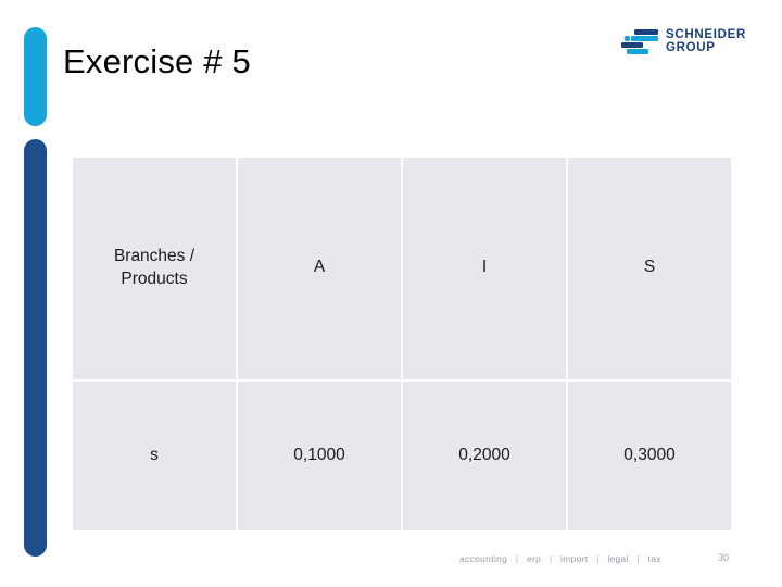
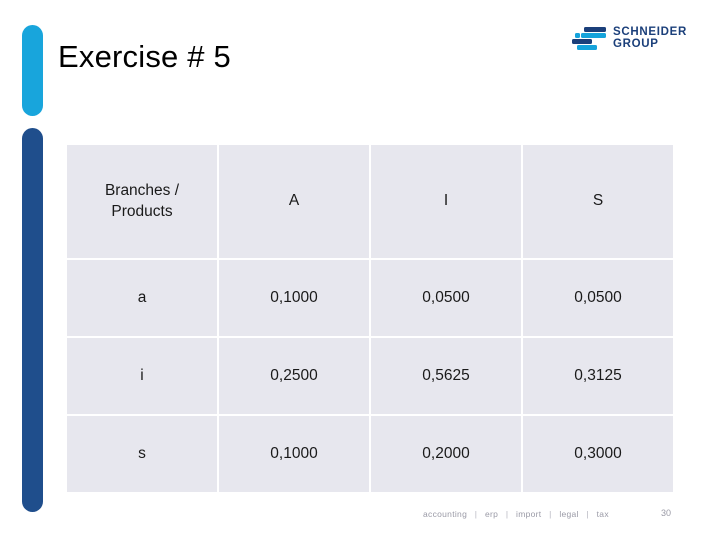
  Exercise # 5
  SCHNEIDER
  GROUP
  Branches / Products	A	I	S
+ a	0,1000	0,0500	0,0500
+ i	0,2500	0,5625	0,3125
  s	0,1000	0,2000	0,3000
  accounting | erp | import | legal | tax
  30
